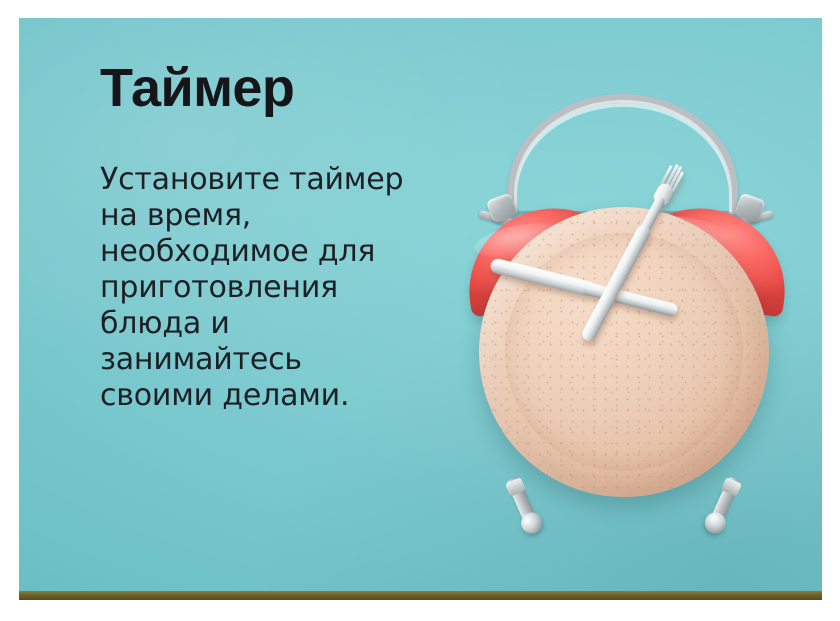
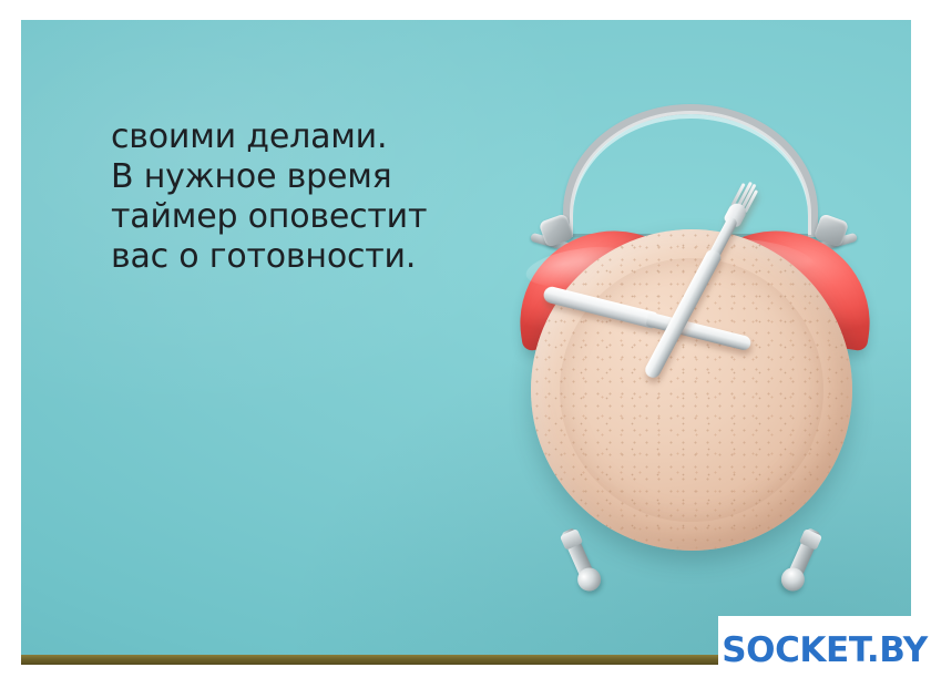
- Таймер
- Установите таймер
- на время,
- необходимое для
- приготовления
- блюда и
- занимайтесь
  своими делами.
+ В нужное время
+ таймер оповестит
+ вас о готовности.
+ SOCKET.BY
